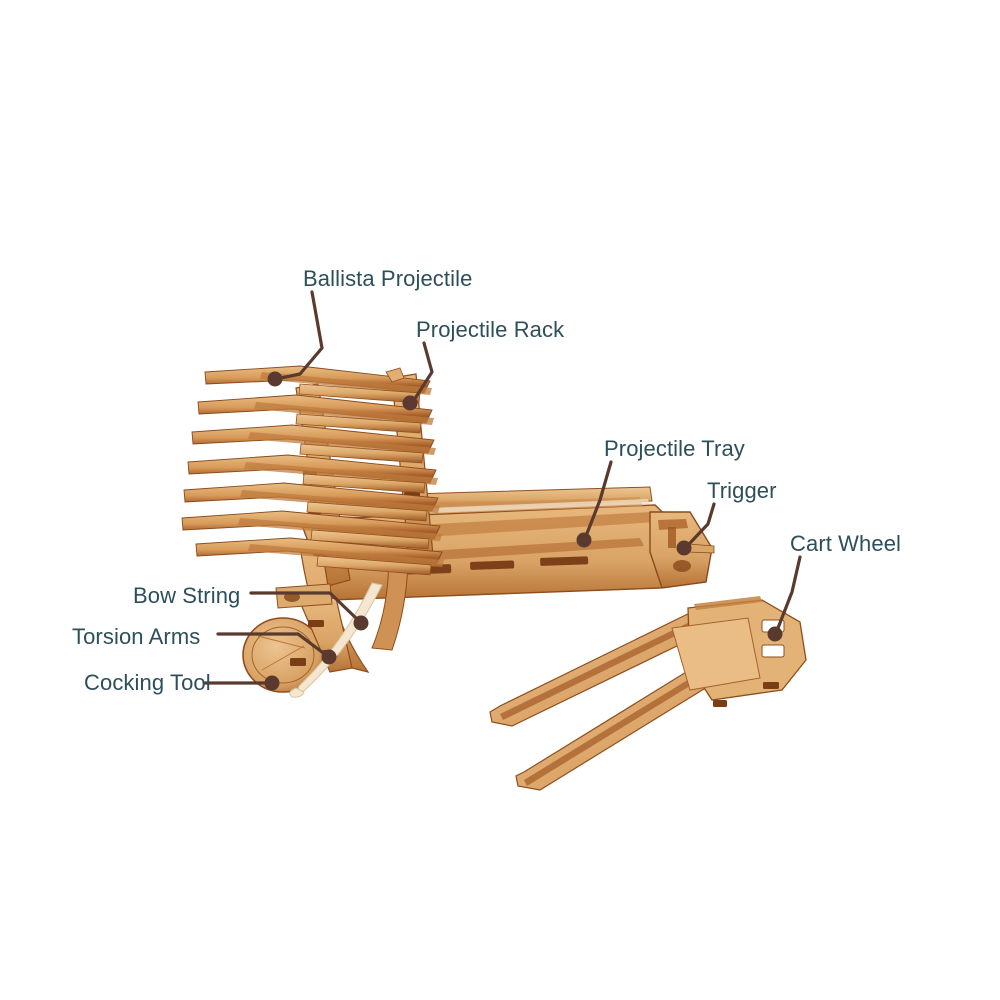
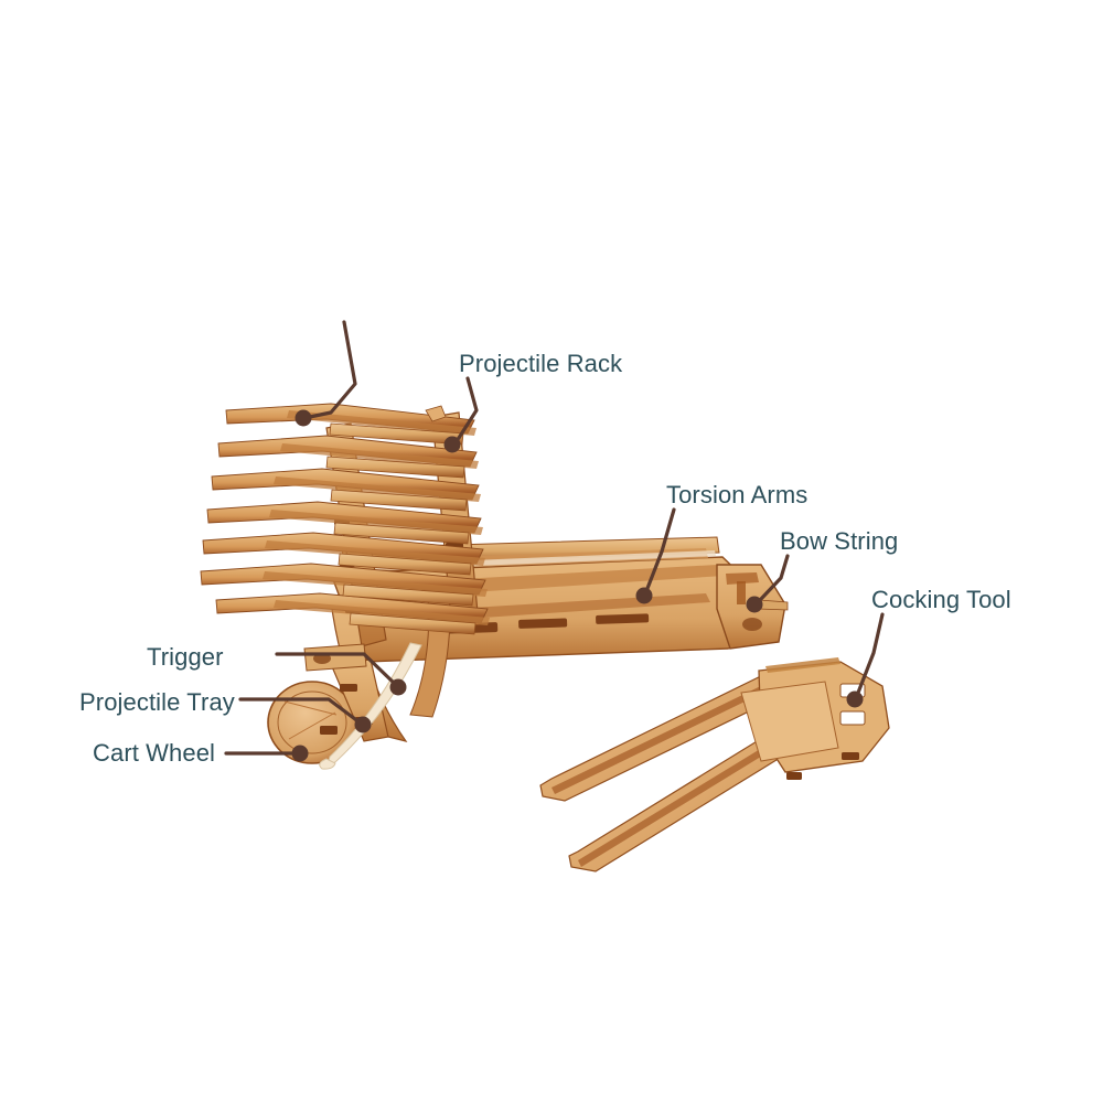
- Ballista Projectile
  Projectile Rack
- Projectile Tray
+ Torsion Arms
- Trigger
+ Bow String
- Cart Wheel
+ Cocking Tool
- Bow String
+ Trigger
- Torsion Arms
+ Projectile Tray
- Cocking Tool
+ Cart Wheel
